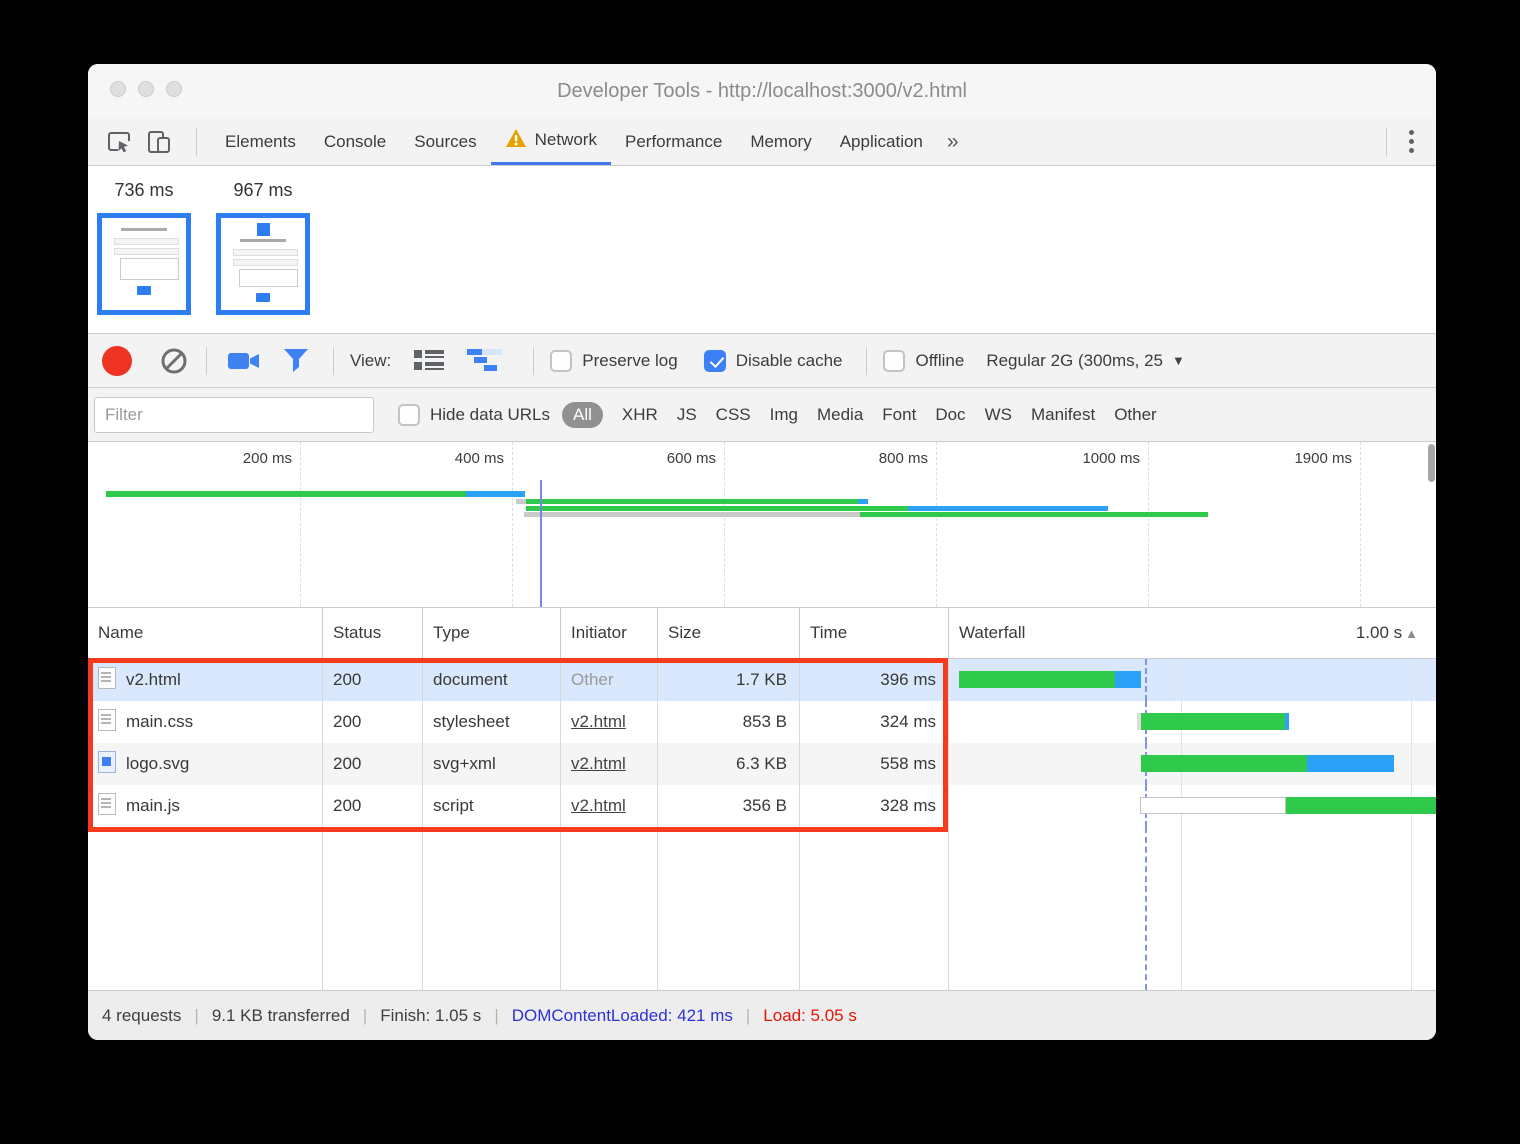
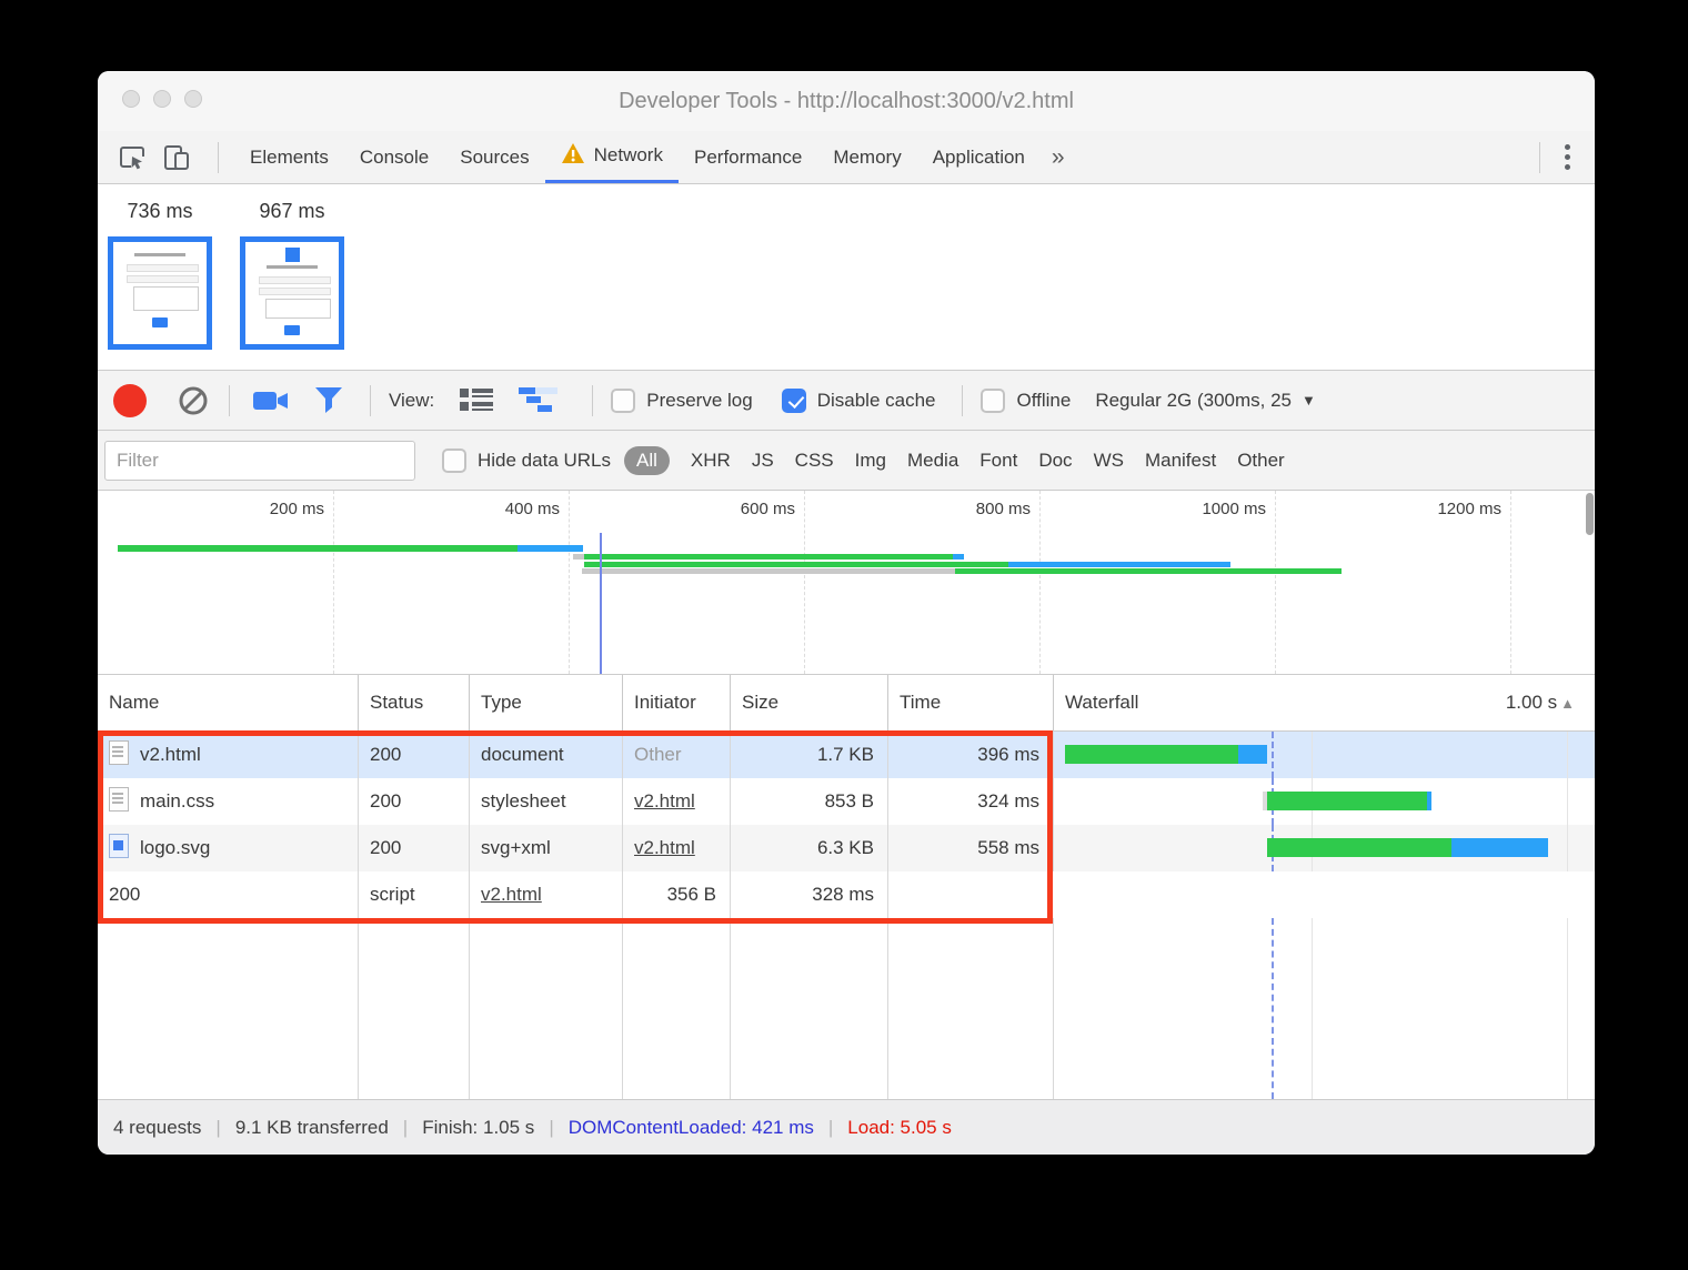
  Developer Tools - http://localhost:3000/v2.html
  Elements
  Console
  Sources
  Network
  Performance
  Memory
  Application
  »
  736 ms
  967 ms
  View:
  Preserve log
  Disable cache
  Offline
  Regular 2G (300ms, 25
  ▼
  Filter
  Hide data URLs
  All
  XHR
  JS
  CSS
  Img
  Media
  Font
  Doc
  WS
  Manifest
  Other
  200 ms
  400 ms
  600 ms
  800 ms
  1000 ms
- 1900 ms
+ 1200 ms
  Name
  Status
  Type
  Initiator
  Size
  Time
  Waterfall
  1.00 s ▲
  v2.html
  200
  document
  Other
  1.7 KB
  396 ms
  main.css
  200
  stylesheet
  v2.html
  853 B
  324 ms
  logo.svg
  200
  svg+xml
  v2.html
  6.3 KB
  558 ms
- main.js
  200
  script
  v2.html
  356 B
  328 ms
  4 requests
  |
  9.1 KB transferred
  |
  Finish: 1.05 s
  |
  DOMContentLoaded: 421 ms
  |
  Load: 5.05 s
